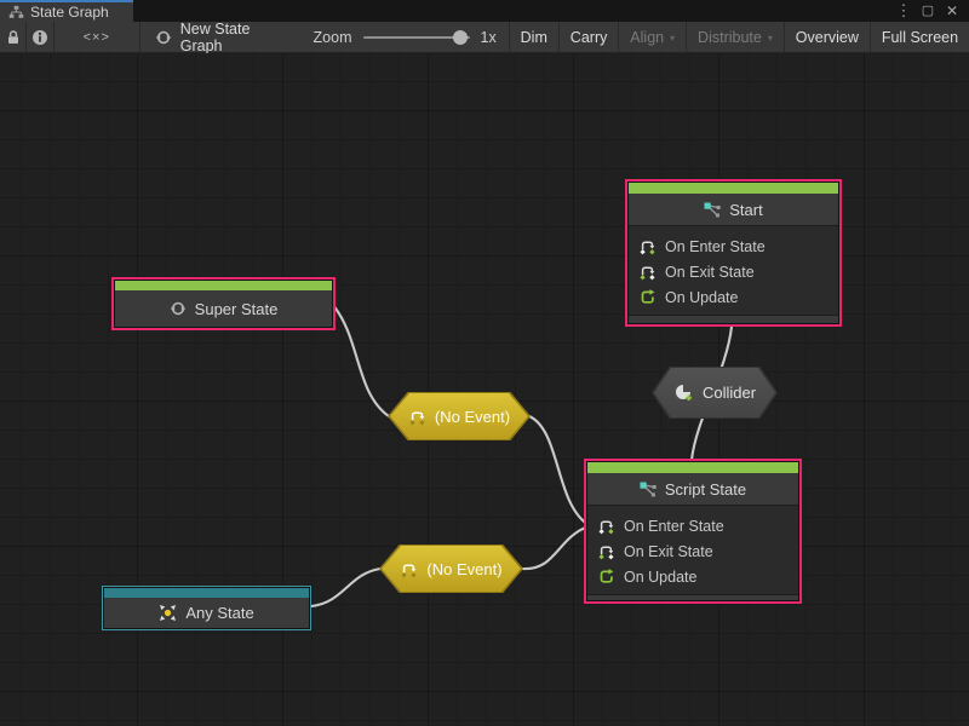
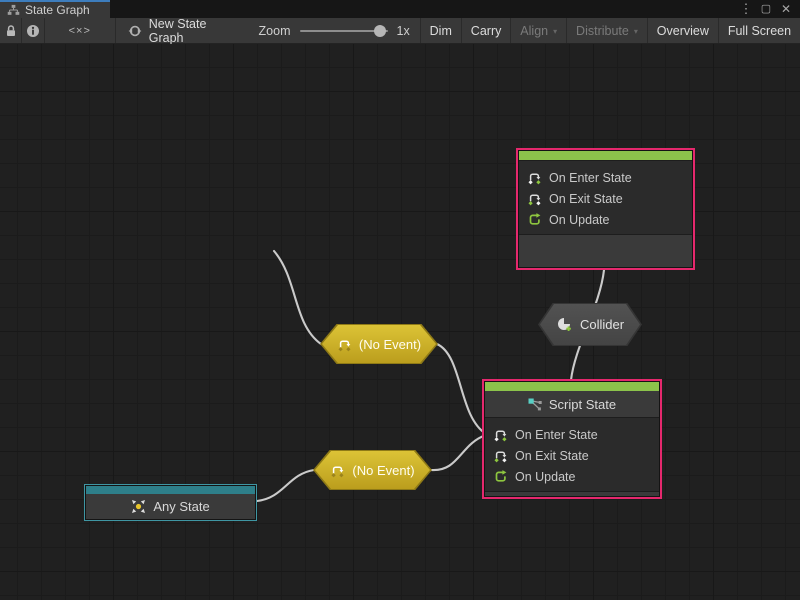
  State Graph
  ⋮
  ▢
  ✕
  <×>
  New State Graph
  Zoom
  1x
  Dim
  Carry
  Align
  ▾
  Distribute
  ▾
  Overview
  Full Screen
- Super State
- Start
  On Enter State
  On Exit State
  On Update
  Collider
  (No Event)
  Script State
  On Enter State
  On Exit State
  On Update
  (No Event)
  Any State
